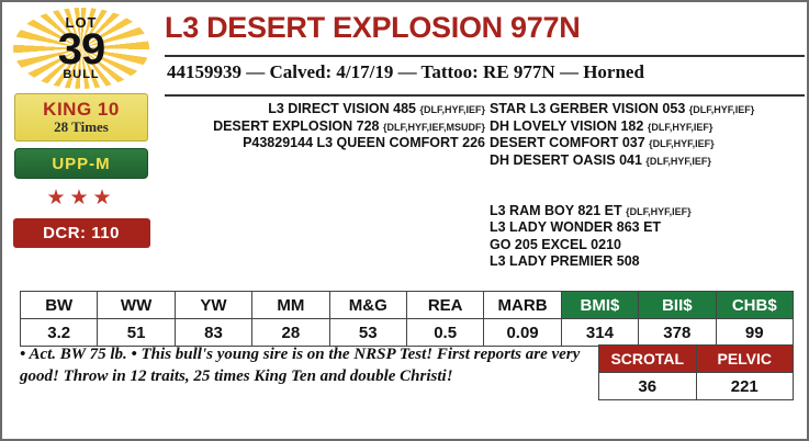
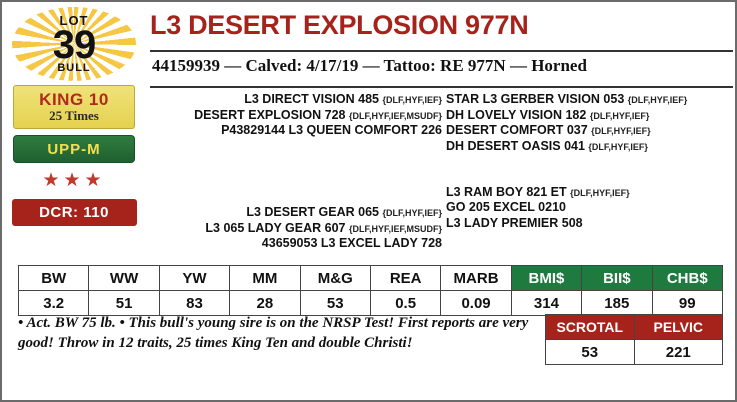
  LOT
  39
  BULL
  KING 10
- 28 Times
+ 25 Times
  UPP-M
  ★★★
  DCR: 110
  L3 DESERT EXPLOSION 977N
  44159939 — Calved: 4/17/19 — Tattoo: RE 977N — Horned
  L3 DIRECT VISION 485 {DLF,HYF,IEF}
  DESERT EXPLOSION 728 {DLF,HYF,IEF,MSUDF}
  P43829144 L3 QUEEN COMFORT 226
+ L3 DESERT GEAR 065 {DLF,HYF,IEF}
+ L3 065 LADY GEAR 607 {DLF,HYF,IEF,MSUDF}
+ 43659053 L3 EXCEL LADY 728
  STAR L3 GERBER VISION 053 {DLF,HYF,IEF}
  DH LOVELY VISION 182 {DLF,HYF,IEF}
  DESERT COMFORT 037 {DLF,HYF,IEF}
  DH DESERT OASIS 041 {DLF,HYF,IEF}
  L3 RAM BOY 821 ET {DLF,HYF,IEF}
- L3 LADY WONDER 863 ET
  GO 205 EXCEL 0210
  L3 LADY PREMIER 508
  BW	WW	YW	MM	M&G	REA	MARB	BMI$	BII$	CHB$
- 3.2	51	83	28	53	0.5	0.09	314	378	99
+ 3.2	51	83	28	53	0.5	0.09	314	185	99
  • Act. BW 75 lb. • This bull's young sire is on the NRSP Test! First reports are very good! Throw in 12 traits, 25 times King Ten and double Christi!
  SCROTAL	PELVIC
- 36	221
+ 53	221
